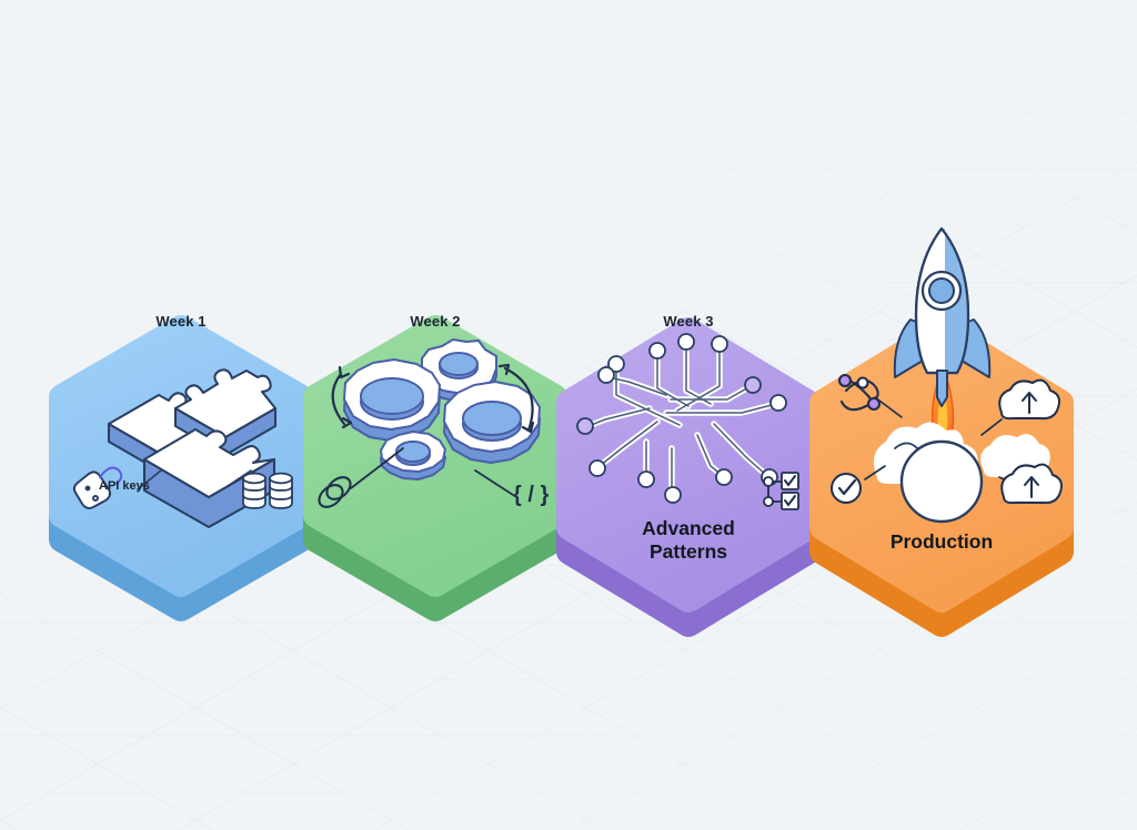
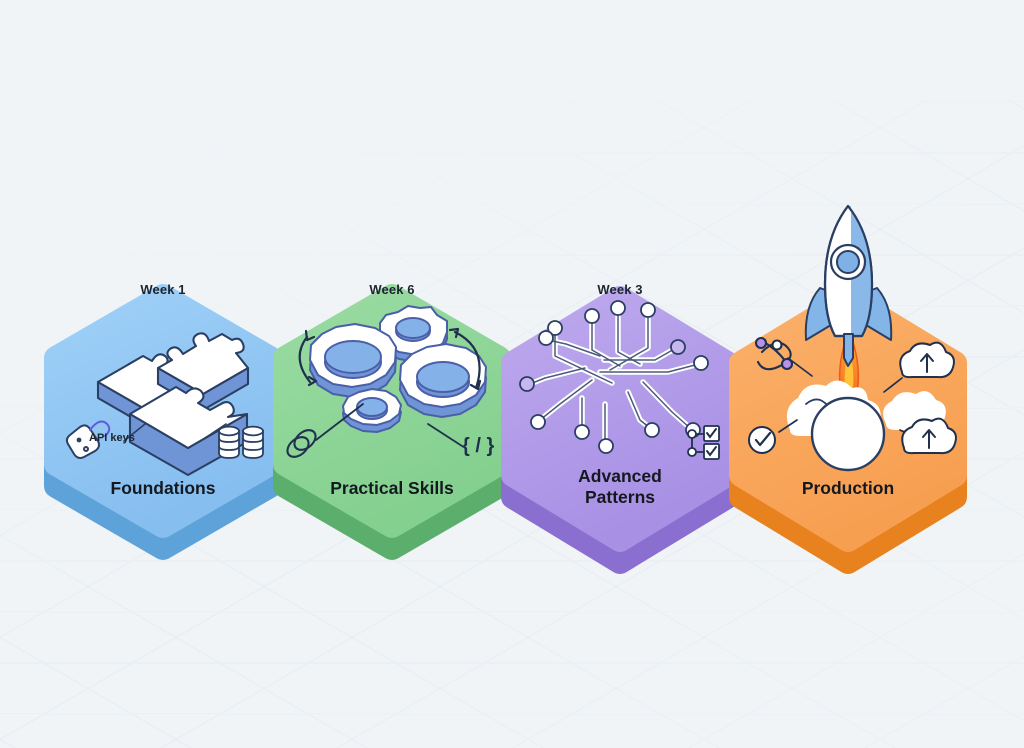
  { / }
  Week 1
+ Foundations
- Week 2
+ Week 6
+ Practical Skills
  Week 3
  Advanced
  Patterns
  Production
  API keys
